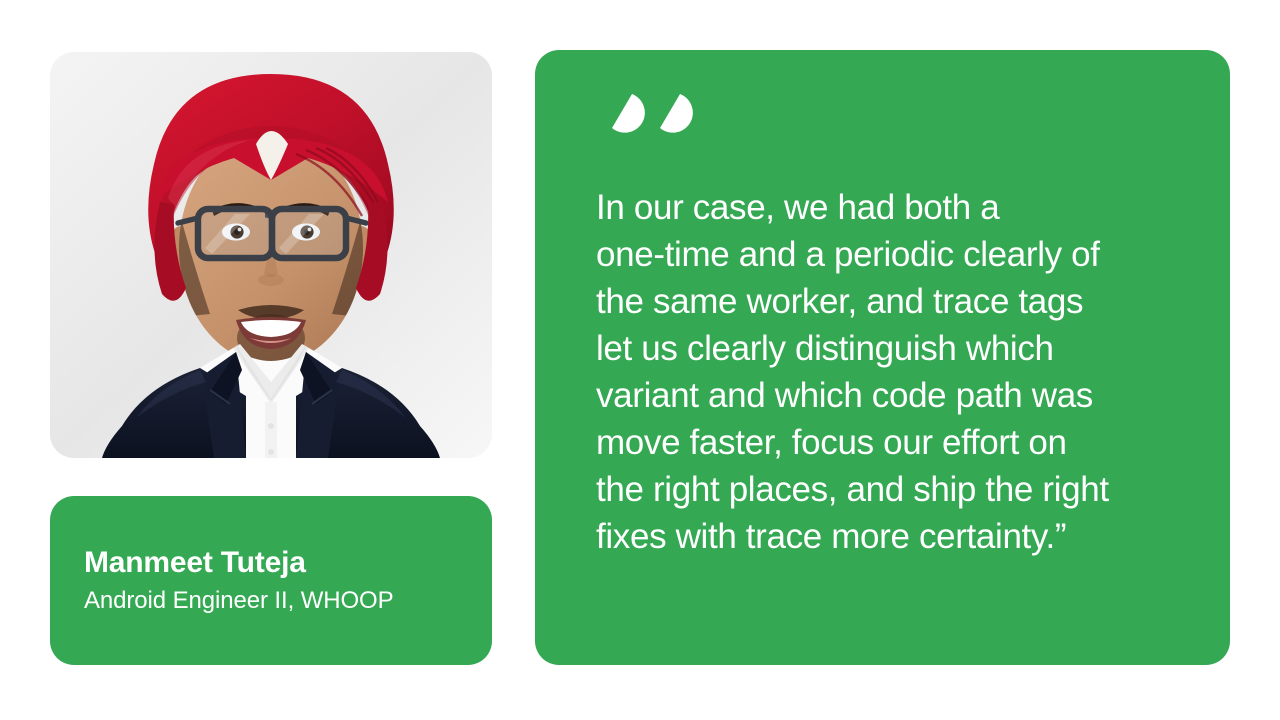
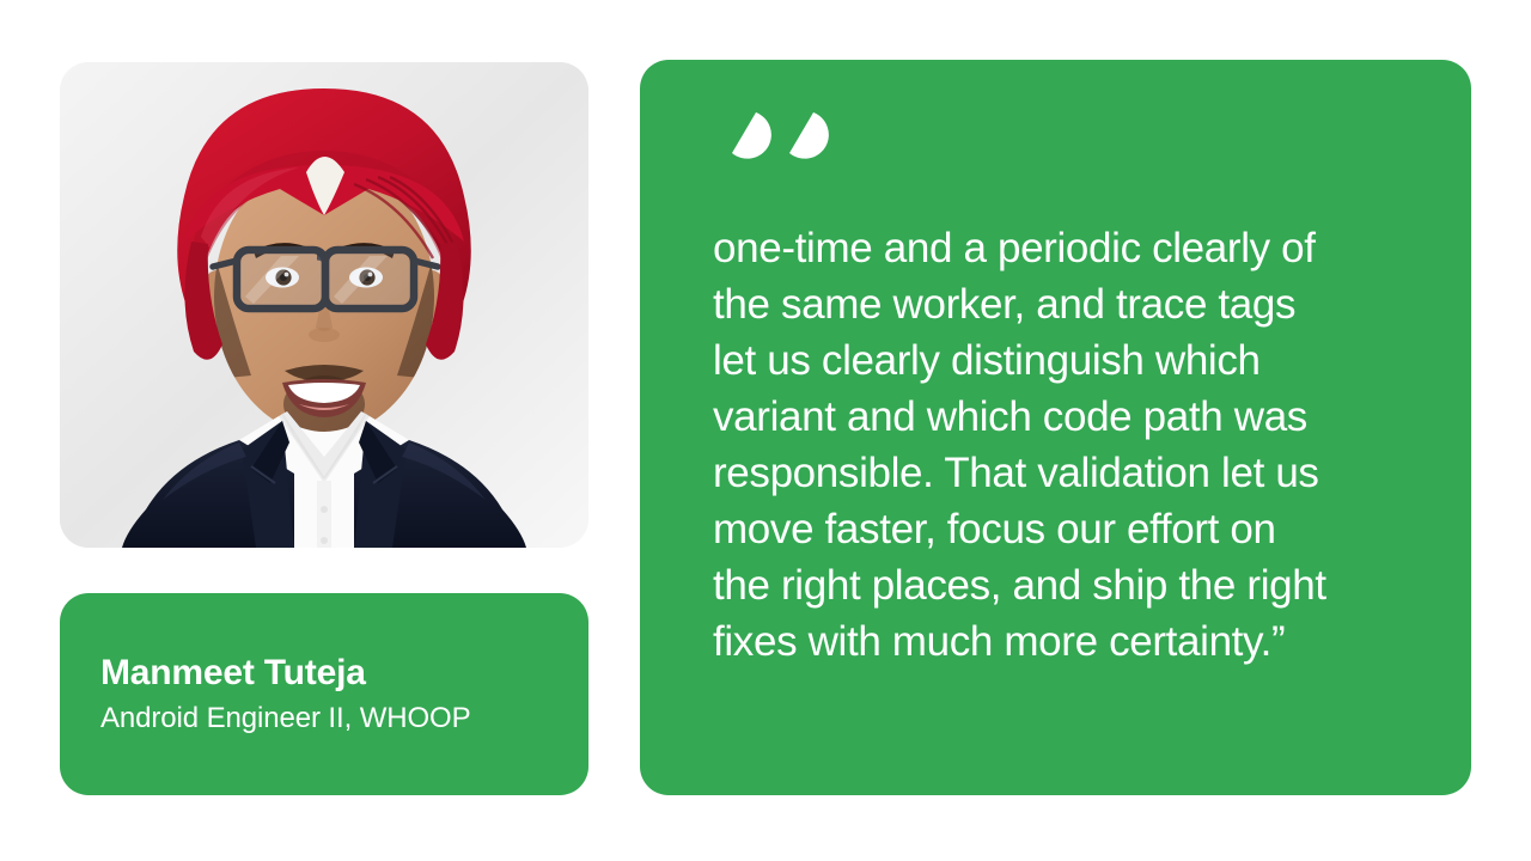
  Manmeet Tuteja
  Android Engineer II, WHOOP
- In our case, we had both a
  one-time and a periodic clearly of
  the same worker, and trace tags
  let us clearly distinguish which
  variant and which code path was
+ responsible. That validation let us
  move faster, focus our effort on
  the right places, and ship the right
- fixes with trace more certainty.”
+ fixes with much more certainty.”
